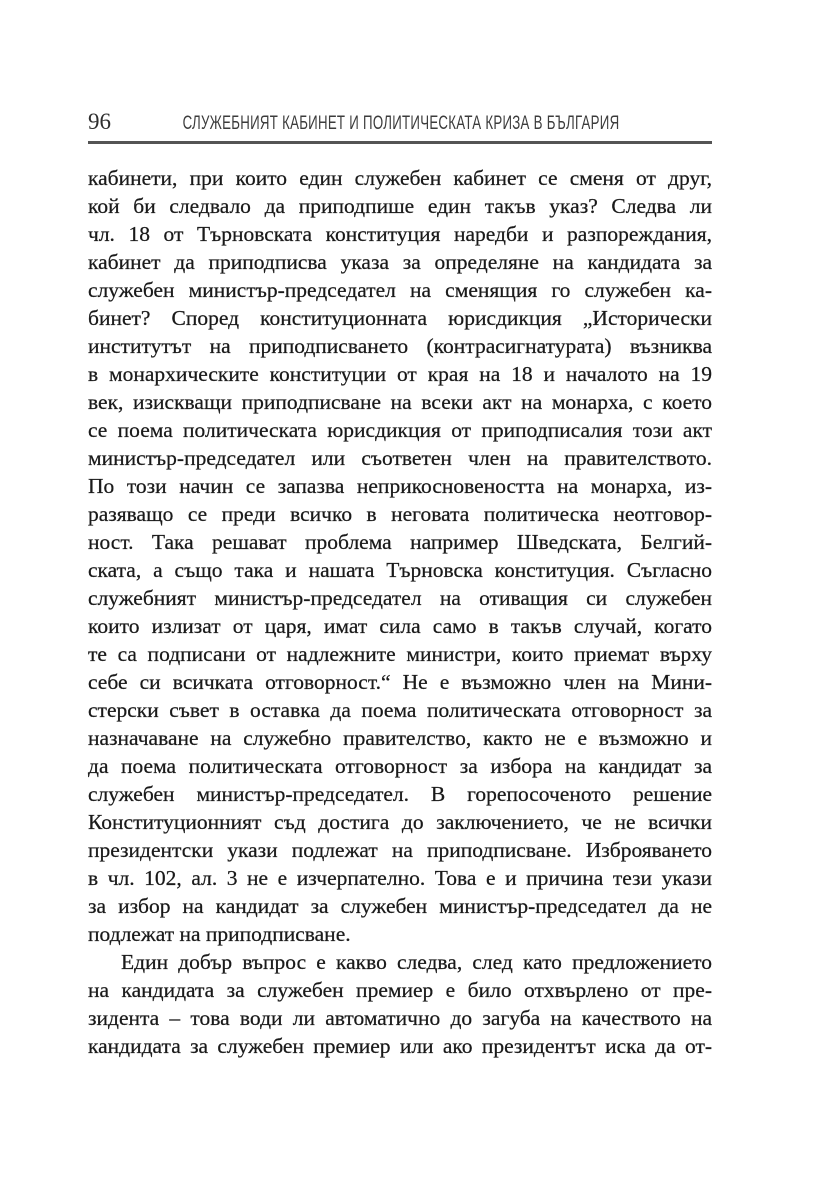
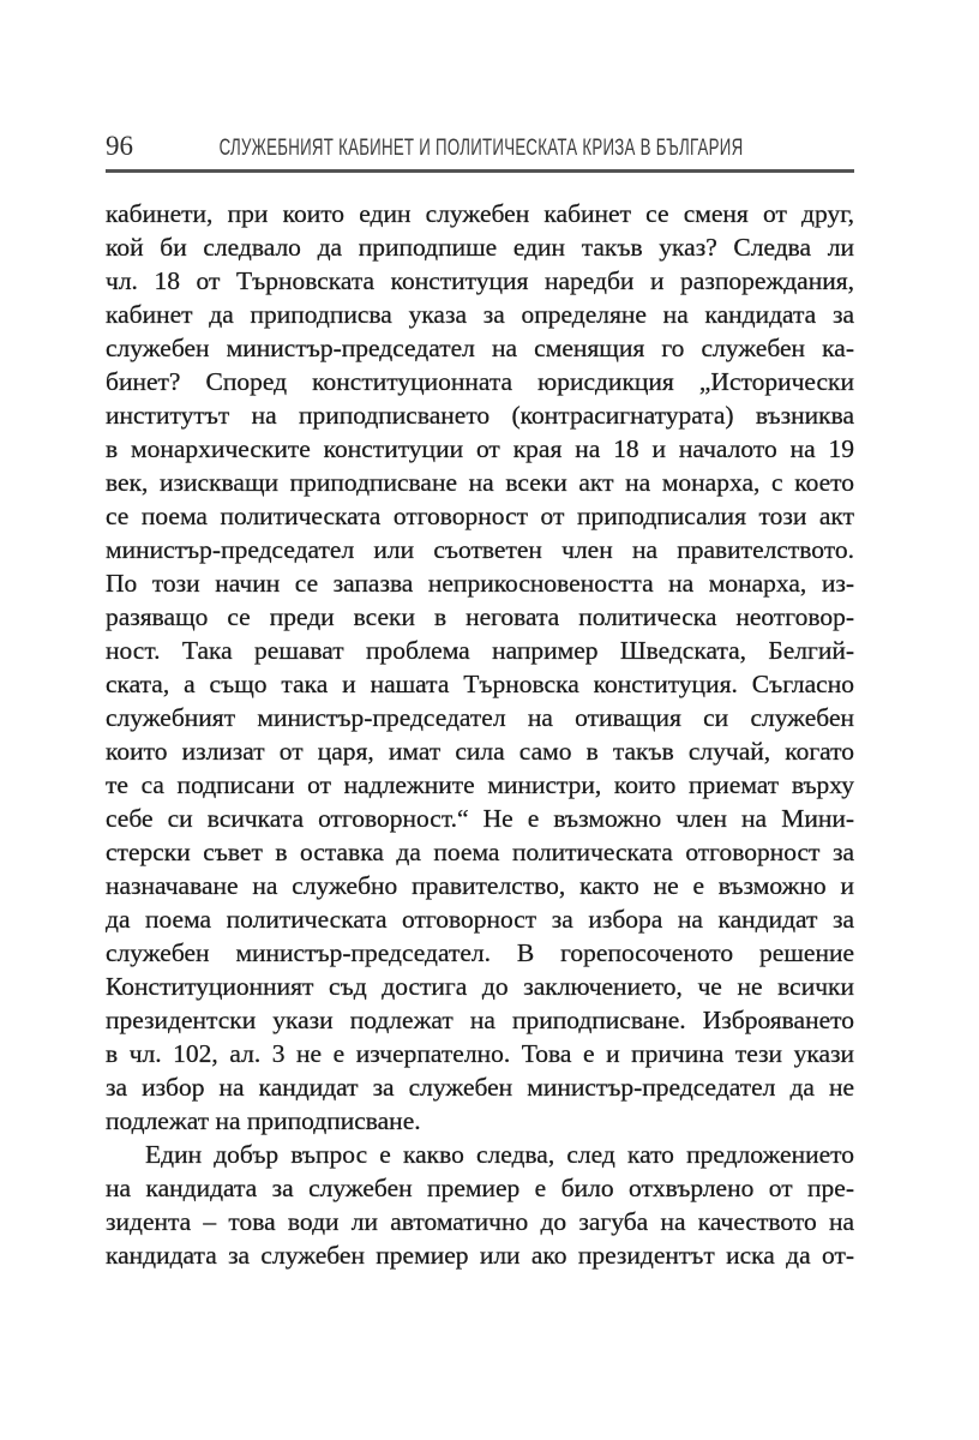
  96
  СЛУЖЕБНИЯТ КАБИНЕТ И ПОЛИТИЧЕСКАТА КРИЗА В БЪЛГАРИЯ
  кабинети, при които един служебен кабинет се сменя от друг,
  кой би следвало да приподпише един такъв указ? Следва ли
  чл. 18 от Търновската конституция наредби и разпореждания,
  кабинет да приподписва указа за определяне на кандидата за
  служебен министър-председател на сменящия го служебен ка-
  бинет? Според конституционната юрисдикция „Исторически
  институтът на приподписването (контрасигнатурата) възниква
  в монархическите конституции от края на 18 и началото на 19
  век, изискващи приподписване на всеки акт на монарха, с което
- се поема политическата юрисдикция от приподписалия този акт
+ се поема политическата отговорност от приподписалия този акт
  министър-председател или съответен член на правителството.
  По този начин се запазва неприкосновеността на монарха, из-
- разяващо се преди всичко в неговата политическа неотговор-
+ разяващо се преди всеки в неговата политическа неотговор-
  ност. Така решават проблема например Шведската, Белгий-
  ската, а също така и нашата Търновска конституция. Съгласно
  служебният министър-председател на отиващия си служебен
  които излизат от царя, имат сила само в такъв случай, когато
  те са подписани от надлежните министри, които приемат върху
  себе си всичката отговорност.“ Не е възможно член на Мини-
  стерски съвет в оставка да поема политическата отговорност за
  назначаване на служебно правителство, както не е възможно и
  да поема политическата отговорност за избора на кандидат за
  служебен министър-председател. В горепосоченото решение
  Конституционният съд достига до заключението, че не всички
  президентски укази подлежат на приподписване. Изброяването
  в чл. 102, ал. 3 не е изчерпателно. Това е и причина тези укази
  за избор на кандидат за служебен министър-председател да не
  подлежат на приподписване.
  Един добър въпрос е какво следва, след като предложението
  на кандидата за служебен премиер е било отхвърлено от пре-
  зидента – това води ли автоматично до загуба на качеството на
  кандидата за служебен премиер или ако президентът иска да от-
